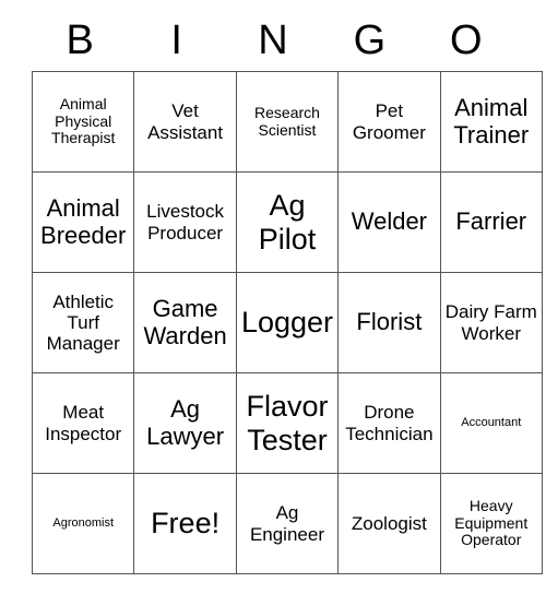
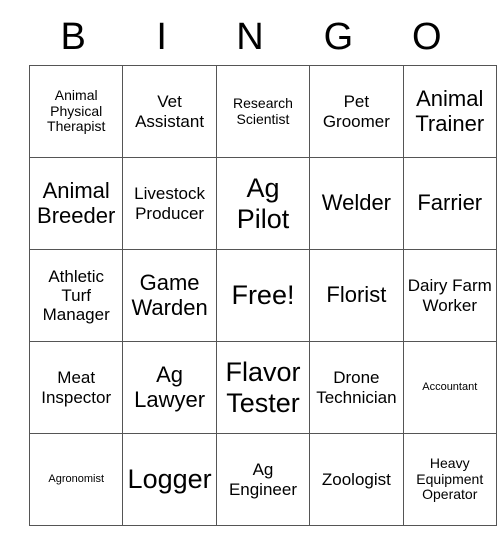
  B
  I
  N
  G
  O
  Animal Physical Therapist	Vet Assistant	Research Scientist	Pet Groomer	Animal Trainer
  Animal Breeder	Livestock Producer	Ag Pilot	Welder	Farrier
- Athletic Turf Manager	Game Warden	Logger	Florist	Dairy Farm Worker
+ Athletic Turf Manager	Game Warden	Free!	Florist	Dairy Farm Worker
  Meat Inspector	Ag Lawyer	Flavor Tester	Drone Technician	Accountant
- Agronomist	Free!	Ag Engineer	Zoologist	Heavy Equipment Operator
+ Agronomist	Logger	Ag Engineer	Zoologist	Heavy Equipment Operator
